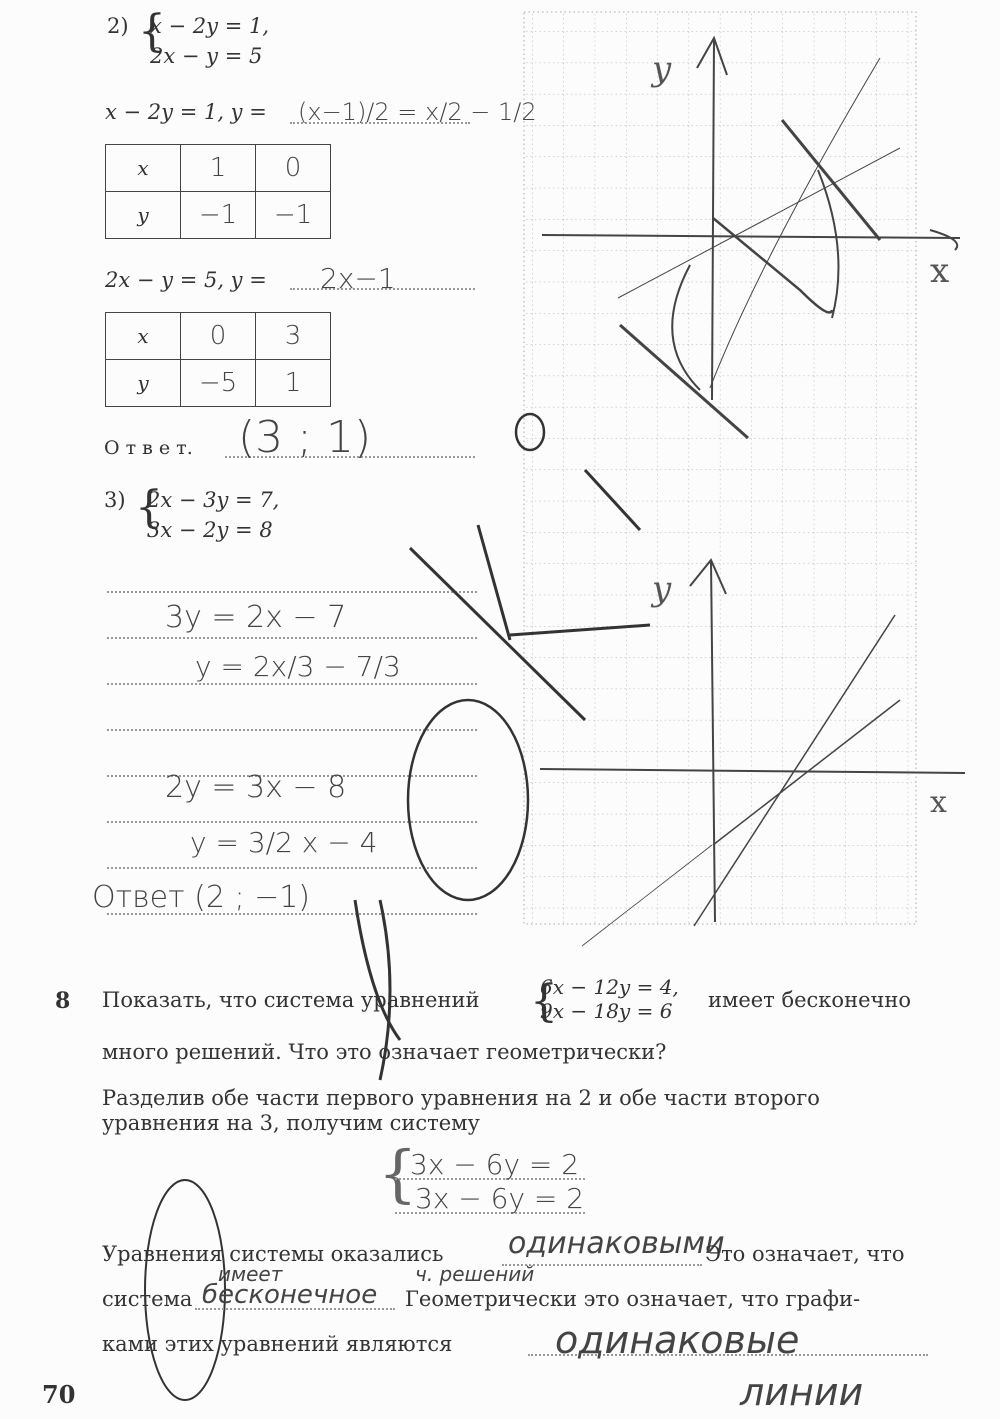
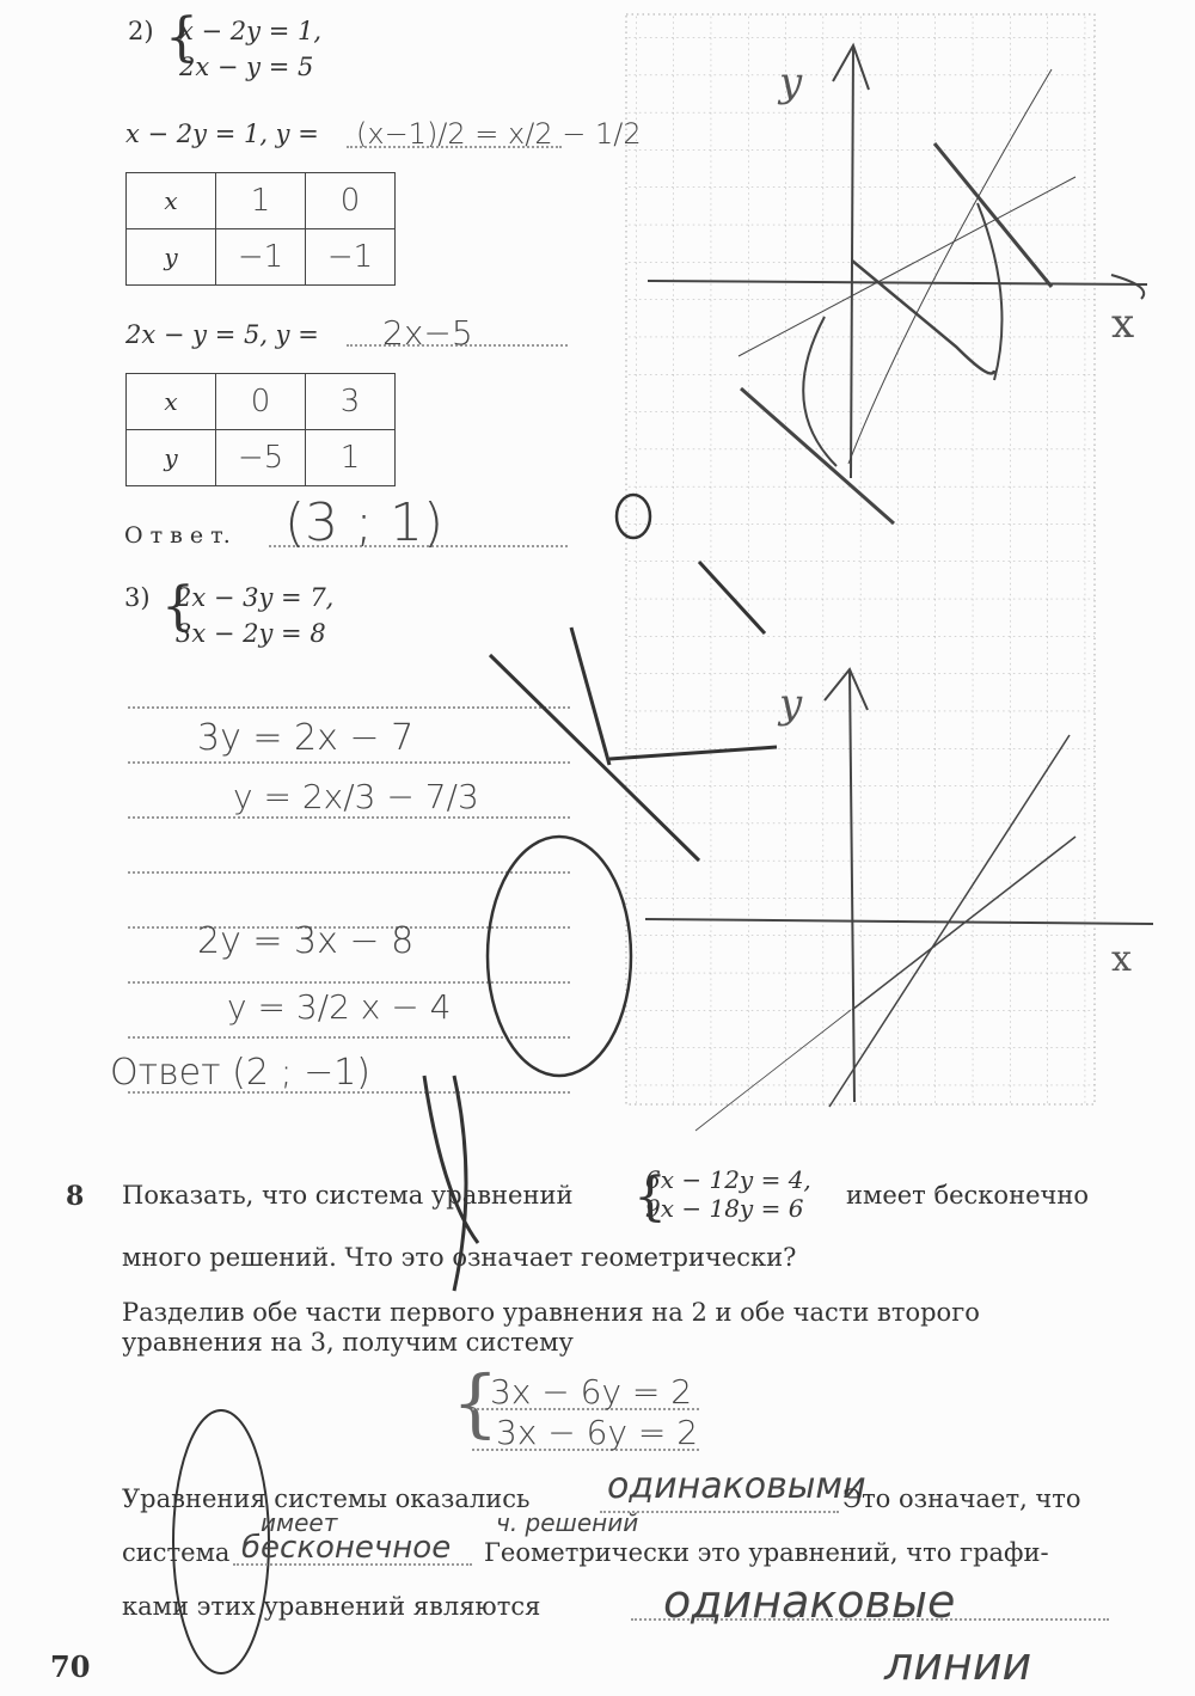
  2)
  {
  x − 2y = 1,
  2x − y = 5
  x − 2y = 1, y =
  (x−1)/2 = x/2 − 1/
  x	1	0
  y	−1	−1
  2x − y = 5, y =
- 2x−1
+ 2x−5
  x	0	3
  y	−5	1
  О т в е т.
  (3 ; 1)
  3)
  {
  2x − 3y = 7,
  3x − 2y = 8
  3y = 2x − 7
  y = 2x/3 − 7/3
  2y = 3x − 8
  y = 3/2 x − 4
  Ответ (2 ; −1)
  y
  x
  y
  x
  8
  Показать, что система уравнений
  {
  6x − 12y = 4,
  9x − 18y = 6
  имеет бесконечно
  много решений. Что это означает геометрически?
  Разделив обе части первого уравнения на 2 и обе части второго
  уравнения на 3, получим систему
  {
  3x − 6y = 2
  3x − 6y = 2
  Уравнения системы оказались
  одинаковыми
  Это означает, что
  имеет
  ч. решений
  система
  бесконечное
- Геометрически это означает, что графи-
+ Геометрически это уравнений, что графи-
  ками этих уравнений являются
  одинаковые
  линии
  70
